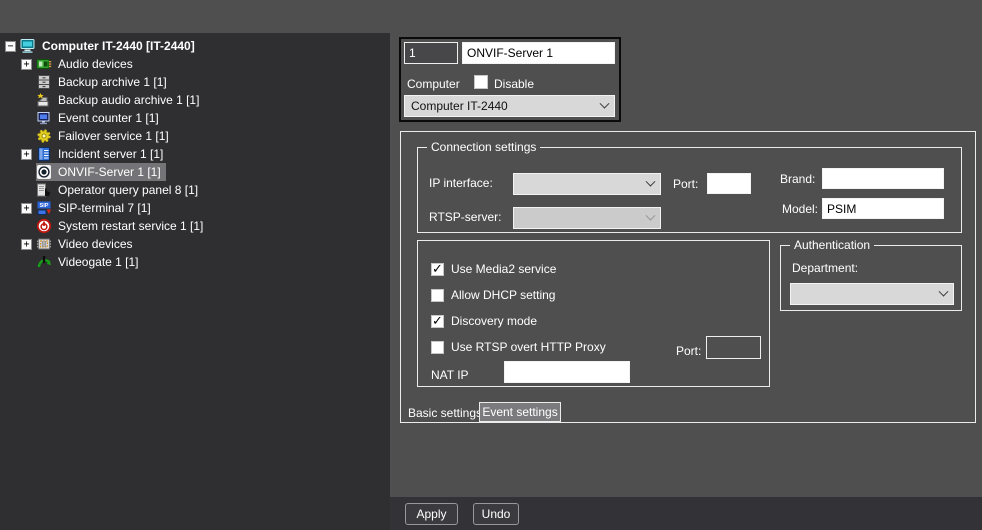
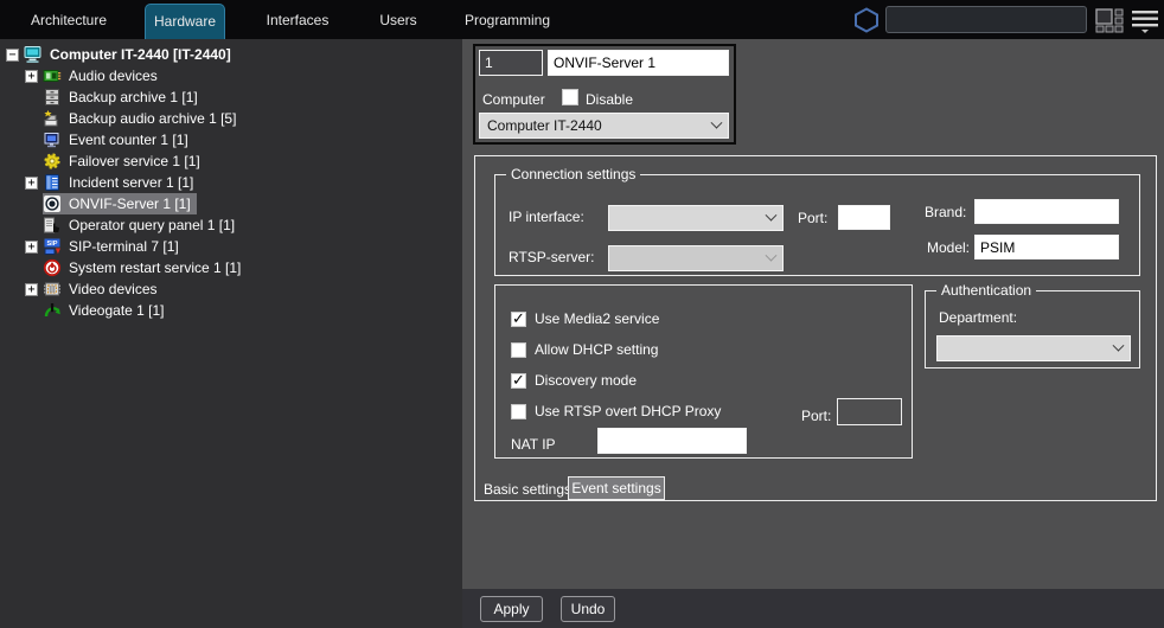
+ Architecture
+ Hardware
+ Interfaces
+ Users
+ Programming
  −
  Computer IT-2440 [IT-2440]
  +
  Audio devices
  Backup archive 1 [1]
- Backup audio archive 1 [1]
+ Backup audio archive 1 [5]
  Event counter 1 [1]
  Failover service 1 [1]
  +
  Incident server 1 [1]
  ONVIF-Server 1 [1]
- Operator query panel 8 [1]
+ Operator query panel 1 [1]
  +
  SIP-terminal 7 [1]
  System restart service 1 [1]
  +
  Video devices
  Videogate 1 [1]
  1
  ONVIF-Server 1
  Computer
  Disable
  Computer IT-2440
  Connection settings
  IP interface:
  Port:
  Brand:
  RTSP-server:
  Model:
  PSIM
  Use Media2 service
  Allow DHCP setting
  Discovery mode
- Use RTSP overt HTTP Proxy
+ Use RTSP overt DHCP Proxy
  Port:
  NAT IP
  Authentication
  Department:
  Basic setting
  Event settings
  Apply
  Undo
